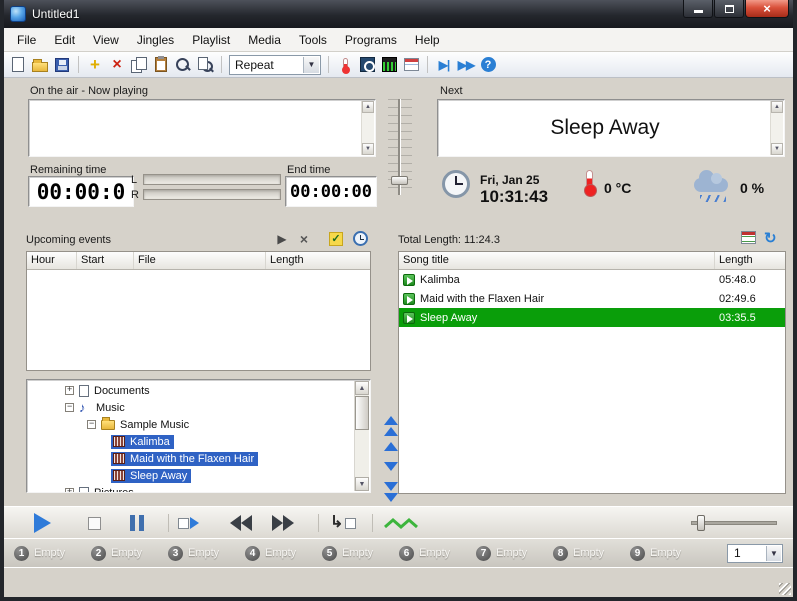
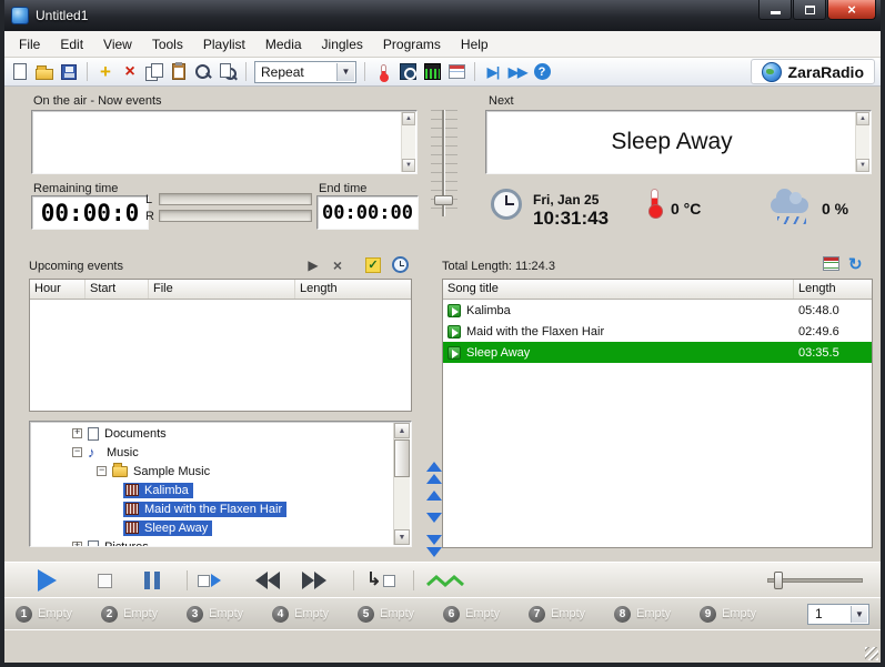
  Untitled1
  ×
  File
  Edit
  View
- Jingles
+ Tools
  Playlist
  Media
- Tools
+ Jingles
  Programs
  Help
  +
  ×
  Repeat
  ▼
  ▶|
  ▶▶
  ?
+ ZaraRadio
- On the air - Now playing
+ On the air - Now events
  Remaining time
  00:00:0
  L
  R
  End time
  00:00:00
  Next
  Sleep Away
  Fri, Jan 25
  10:31:43
  0 °C
  0 %
  Upcoming events
  ▶
  ×
  ✓
  Hour
  Start
  File
  Length
  Total Length: 11:24.3
  ↻
  Song title
  Length
  Kalimba
  05:48.0
  Maid with the Flaxen Hair
  02:49.6
  Sleep Away
  03:35.5
  Documents
  Music
  Sample Music
  Kalimba
  Maid with the Flaxen Hair
  Sleep Away
  ↳
  1
  Empty
  2
  Empty
  3
  Empty
  4
  Empty
  5
  Empty
  6
  Empty
  7
  Empty
  8
  Empty
  9
  Empty
  1
  ▼
